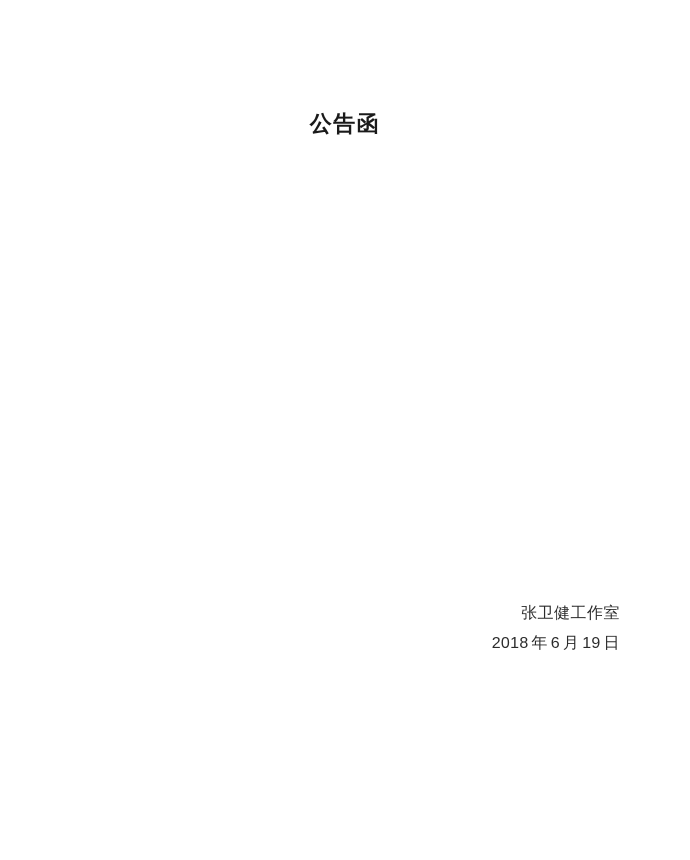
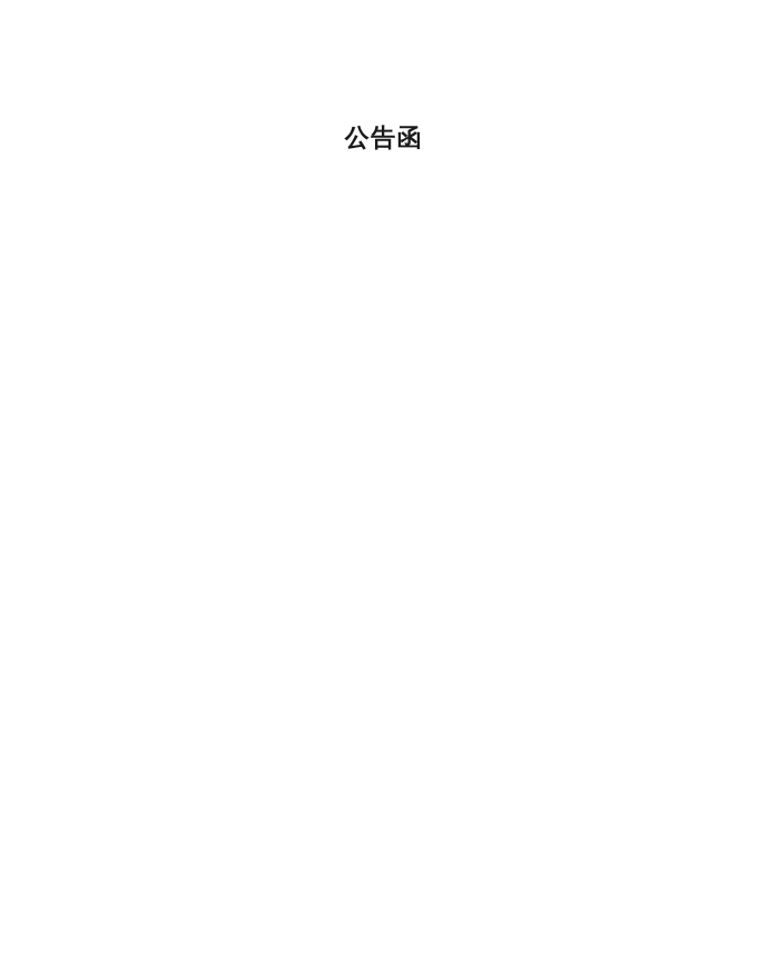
  公告函
- 张卫健工作室
- 2018 年 6 月 19 日
